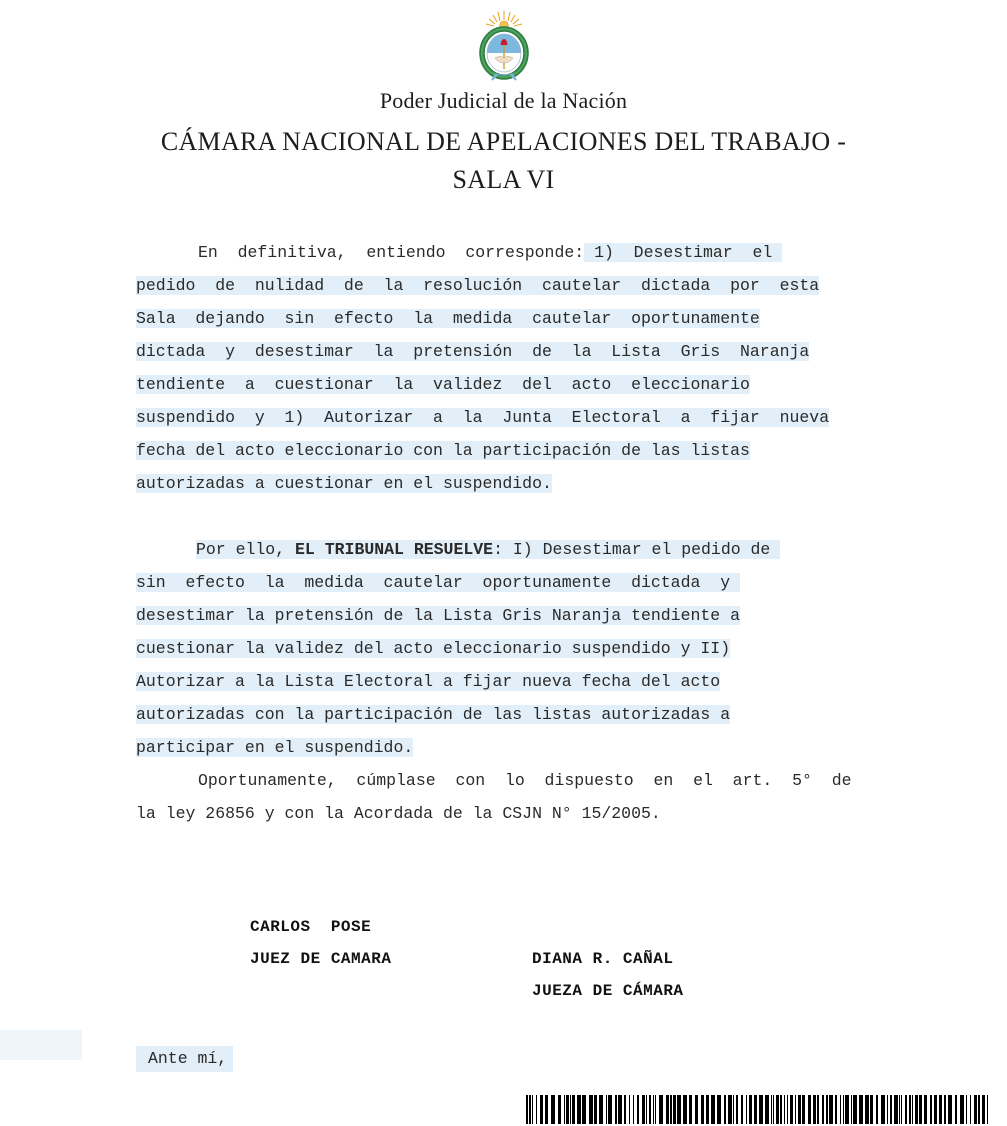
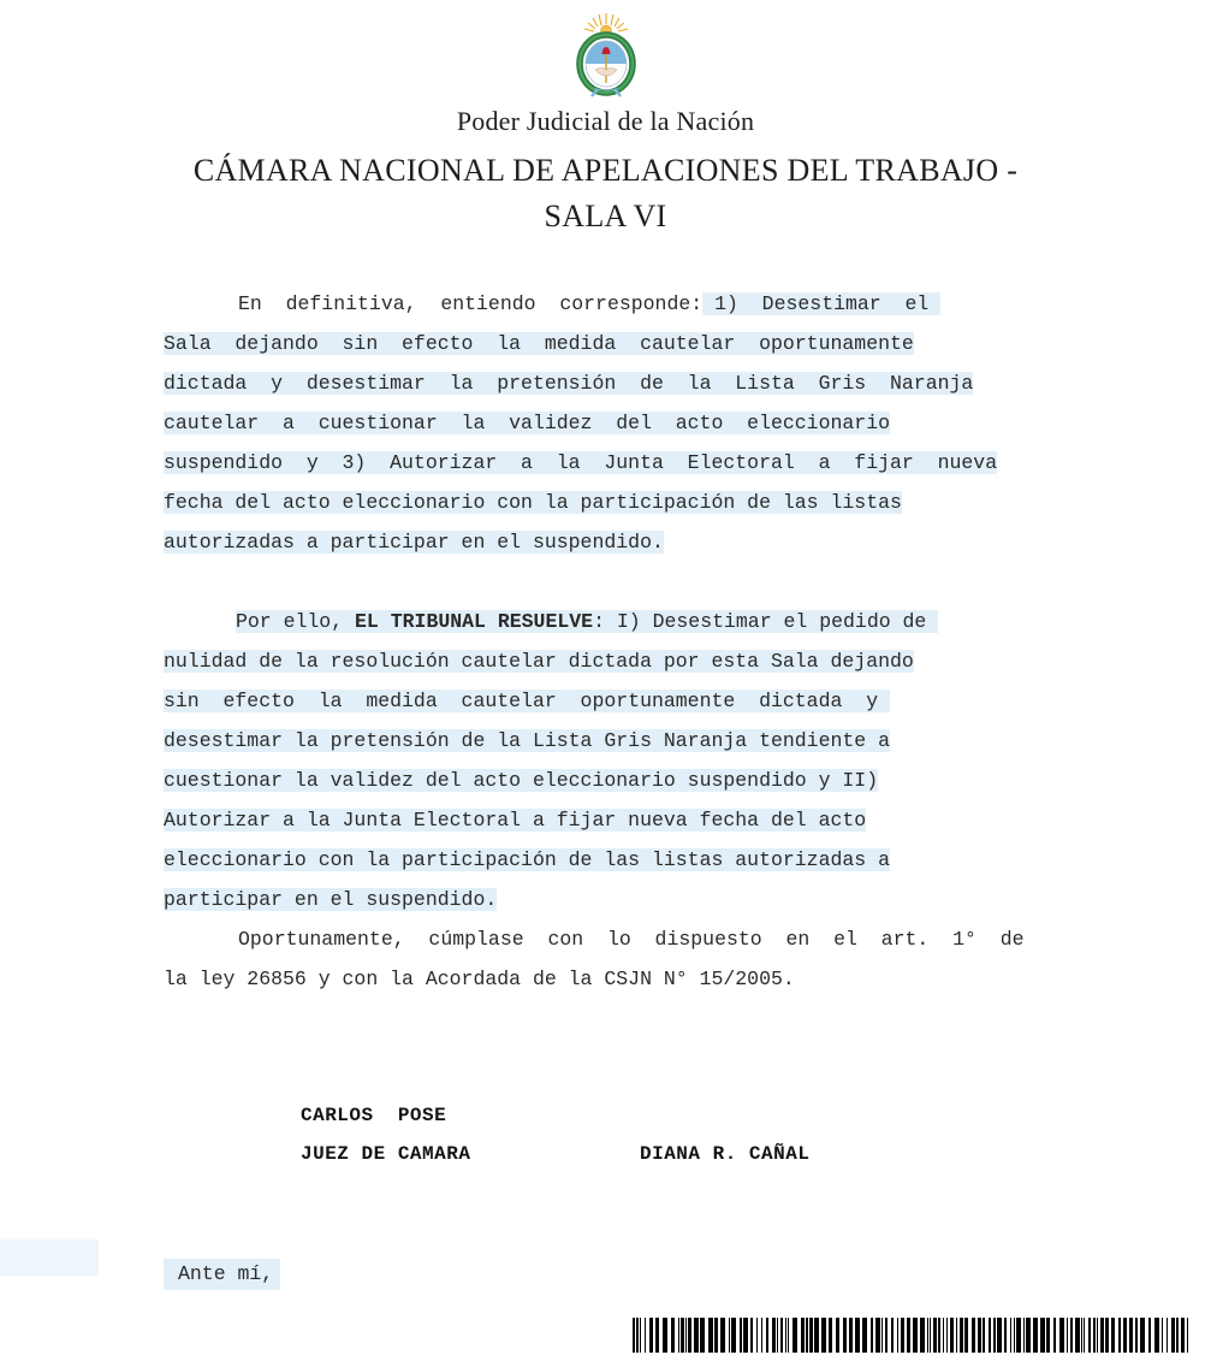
  Poder Judicial de la Nación
  CÁMARA NACIONAL DE APELACIONES DEL TRABAJO -
  SALA VI
  En definitiva, entiendo corresponde: 1) Desestimar el
- pedido de nulidad de la resolución cautelar dictada por esta
  Sala dejando sin efecto la medida cautelar oportunamente
  dictada y desestimar la pretensión de la Lista Gris Naranja
- tendiente a cuestionar la validez del acto eleccionario
+ cautelar a cuestionar la validez del acto eleccionario
- suspendido y 1) Autorizar a la Junta Electoral a fijar nueva
+ suspendido y 3) Autorizar a la Junta Electoral a fijar nueva
  fecha del acto eleccionario con la participación de las listas
- autorizadas a cuestionar en el suspendido.
+ autorizadas a participar en el suspendido.
  Por ello, EL TRIBUNAL RESUELVE: I) Desestimar el pedido de
+ nulidad de la resolución cautelar dictada por esta Sala dejando
  sin efecto la medida cautelar oportunamente dictada y
  desestimar la pretensión de la Lista Gris Naranja tendiente a
  cuestionar la validez del acto eleccionario suspendido y II)
- Autorizar a la Lista Electoral a fijar nueva fecha del acto
+ Autorizar a la Junta Electoral a fijar nueva fecha del acto
- autorizadas con la participación de las listas autorizadas a
+ eleccionario con la participación de las listas autorizadas a
  participar en el suspendido.
- Oportunamente, cúmplase con lo dispuesto en el art. 5° de
+ Oportunamente, cúmplase con lo dispuesto en el art. 1° de
  la ley 26856 y con la Acordada de la CSJN N° 15/2005.
  CARLOS POSE
  JUEZ DE CAMARA
  DIANA R. CAÑAL
- JUEZA DE CÁMARA
  Ante mí,
